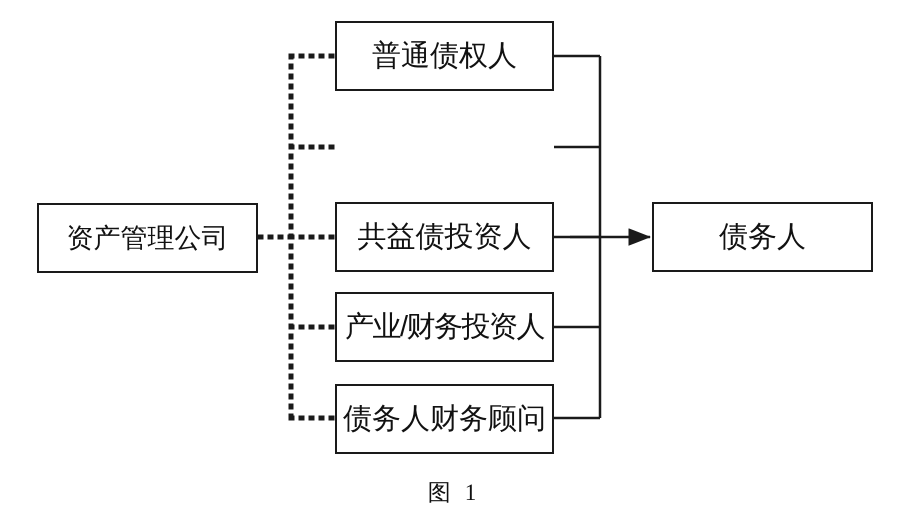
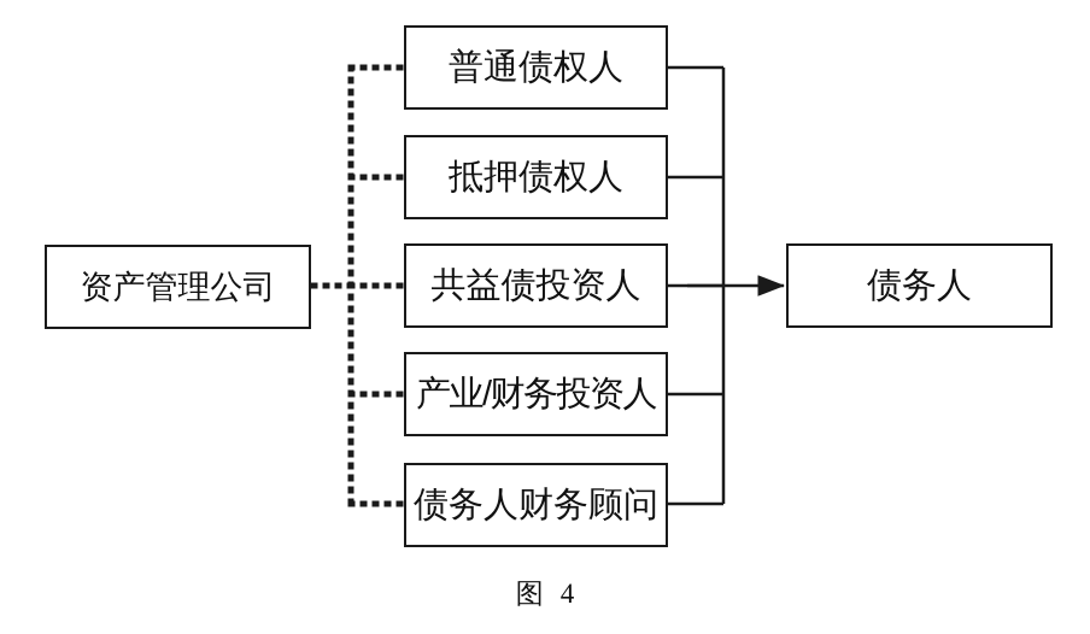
  资产管理公司
  普通债权人
+ 抵押债权人
  共益债投资人
  产业/财务投资人
  债务人财务顾问
  债务人
- 图 1
+ 图 4
